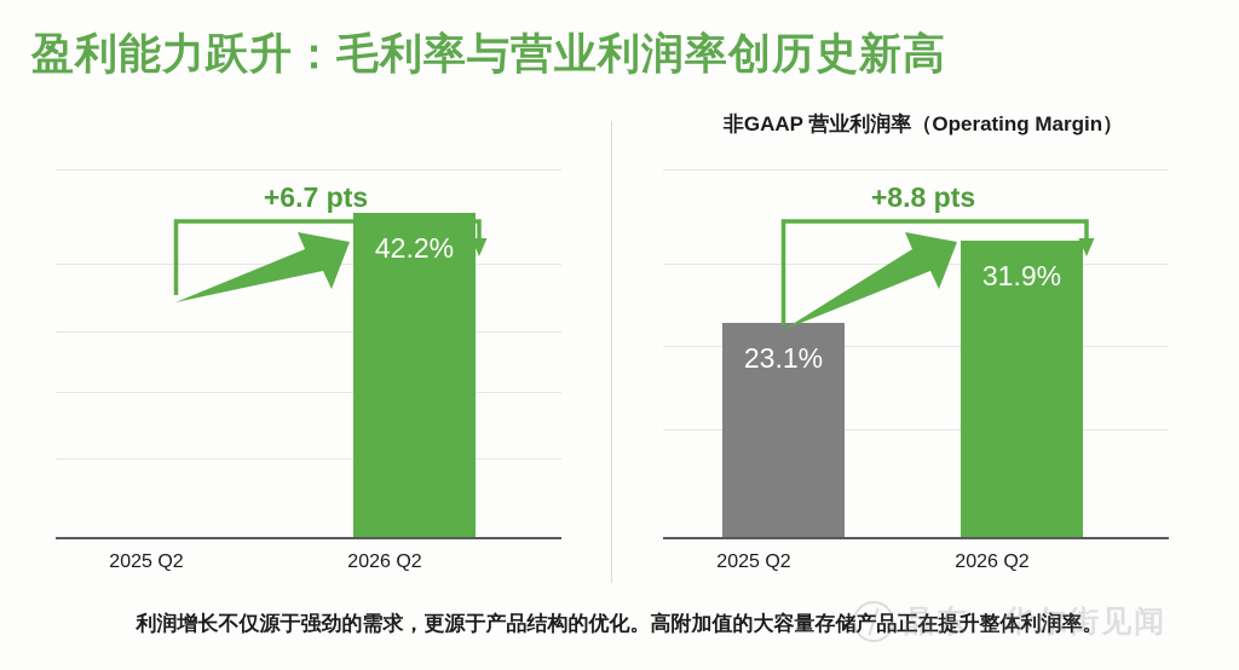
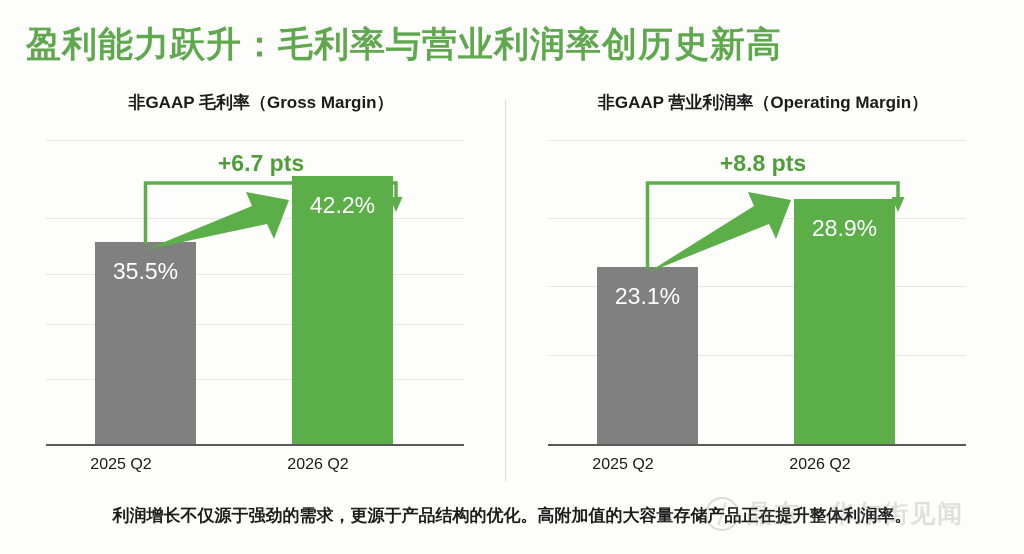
  盈利能力跃升：毛利率与营业利润率创历史新高
+ 非GAAP 毛利率（Gross Margin）
+ 35.5%
  42.2%
  +6.7 pts
  2025 Q2
  2026 Q2
  非GAAP 营业利润率（Operating Margin）
  23.1%
- 31.9%
+ 28.9%
  +8.8 pts
  2025 Q2
  2026 Q2
  利润增长不仅源于强劲的需求，更源于产品结构的优化。高附加值的大容量存储产品正在提升整体利润率。
  晶东 · 华尔街见闻
